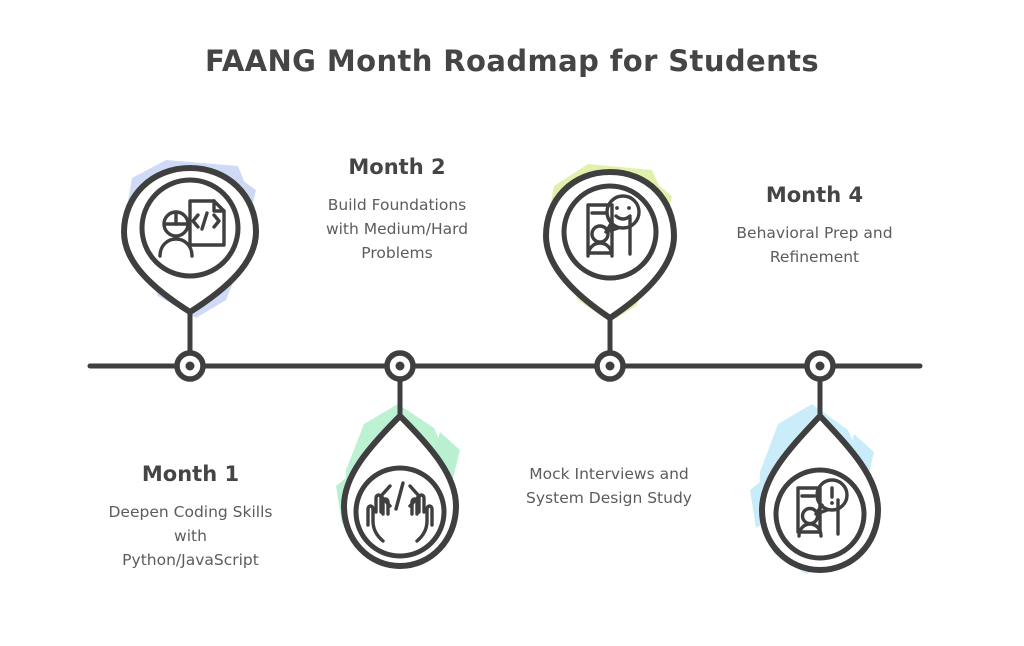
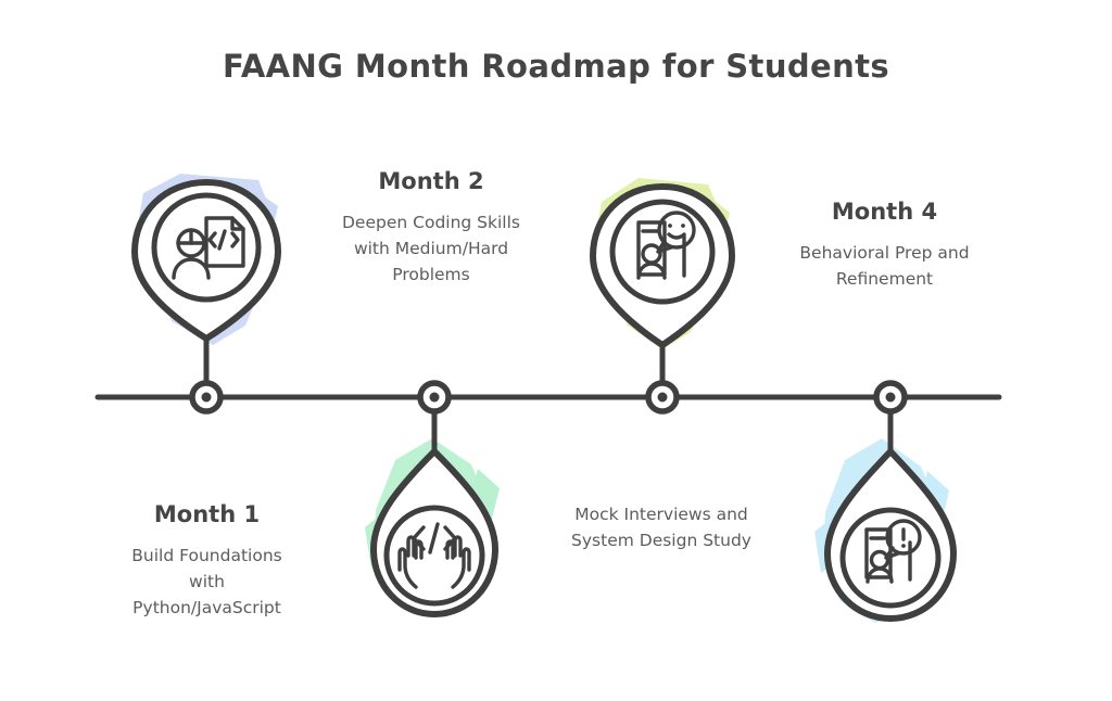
  FAANG Month Roadmap for Students
  Month 1
- Deepen Coding Skills
+ Build Foundations
  with
  Python/JavaScript
  Month 2
- Build Foundations
+ Deepen Coding Skills
  with Medium/Hard
  Problems
  Mock Interviews and
  System Design Study
  Month 4
  Behavioral Prep and
  Refinement
